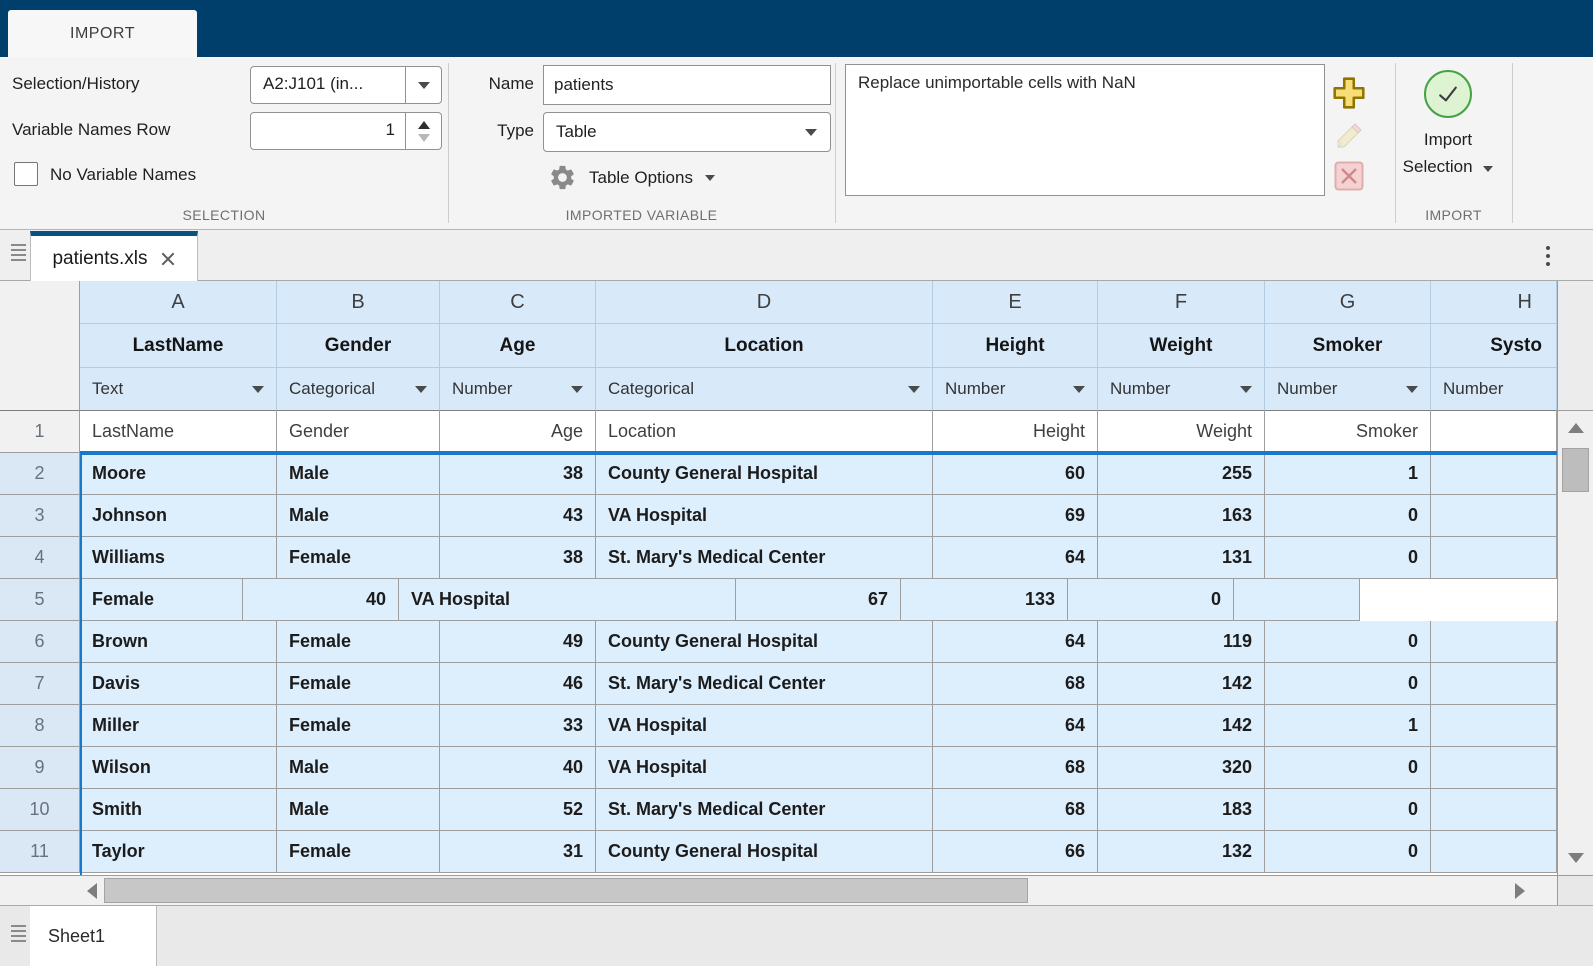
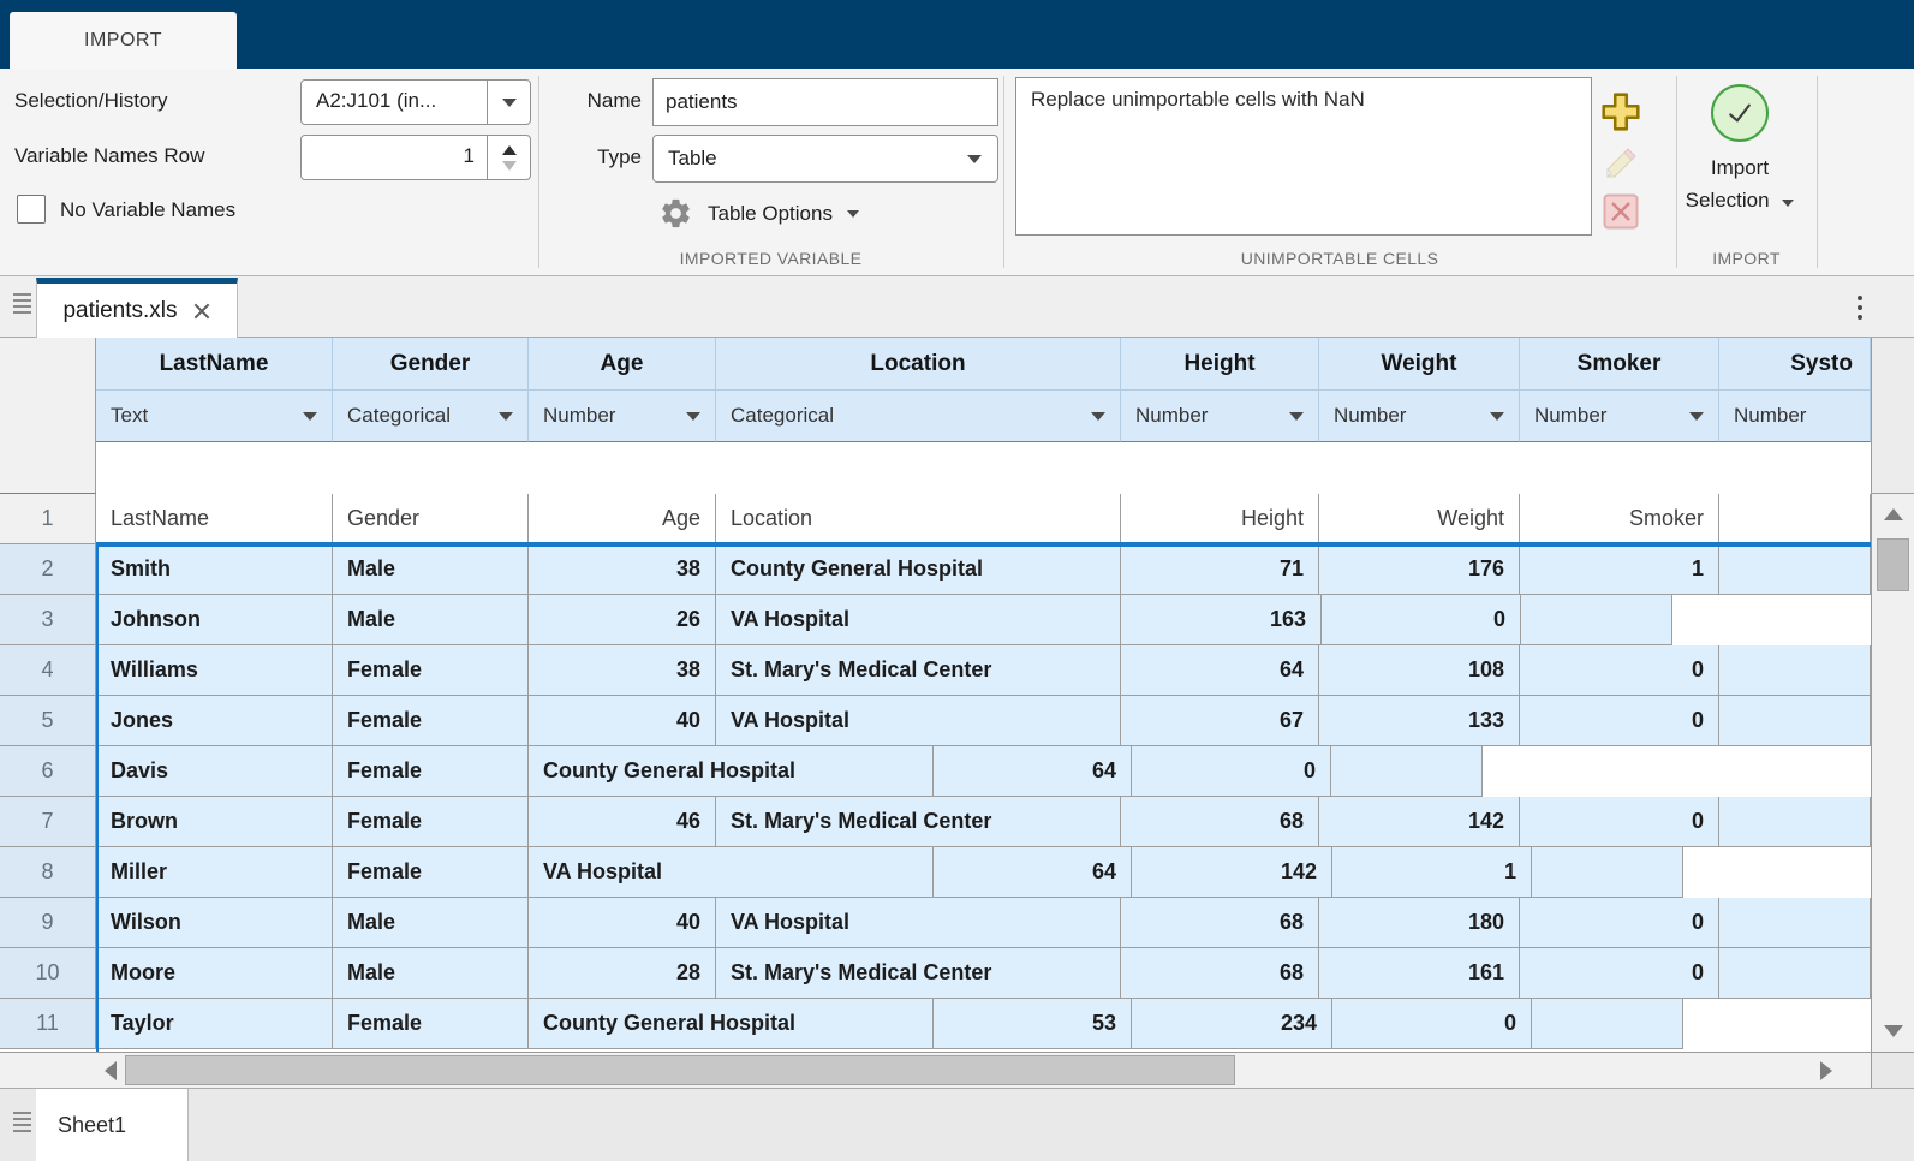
  IMPORT
  Selection/History
  A2:J101 (in...
  Variable Names Row
  1
  No Variable Names
- SELECTION
  Name
  patients
  Type
  Table
  Table Options
  IMPORTED VARIABLE
  Replace unimportable cells with NaN
+ UNIMPORTABLE CELLS
  Import
  Selection
  IMPORT
  patients.xls
- A
- B
- C
- D
- E
- F
- G
- H
  LastName
  Gender
  Age
  Location
  Height
  Weight
  Smoker
  Systo
  Text
  Categorical
  Number
  Categorical
  Number
  Number
  Number
  Number
  1
  LastName
  Gender
  Age
  Location
  Height
  Weight
  Smoker
  2
- Moore
+ Smith
  Male
  38
  County General Hospital
- 60
+ 71
- 255
+ 176
  1
  3
  Johnson
  Male
- 43
+ 26
  VA Hospital
- 69
  163
  0
  4
  Williams
  Female
  38
  St. Mary's Medical Center
  64
- 131
+ 108
  0
  5
+ Jones
  Female
  40
  VA Hospital
  67
  133
  0
  6
- Brown
+ Davis
  Female
- 49
  County General Hospital
  64
- 119
  0
  7
- Davis
+ Brown
  Female
  46
  St. Mary's Medical Center
  68
  142
  0
  8
  Miller
  Female
- 33
  VA Hospital
  64
  142
  1
  9
  Wilson
  Male
  40
  VA Hospital
  68
- 320
+ 180
  0
  10
- Smith
+ Moore
  Male
- 52
+ 28
  St. Mary's Medical Center
  68
- 183
+ 161
  0
  11
  Taylor
  Female
- 31
  County General Hospital
- 66
+ 53
- 132
+ 234
  0
  Sheet1
